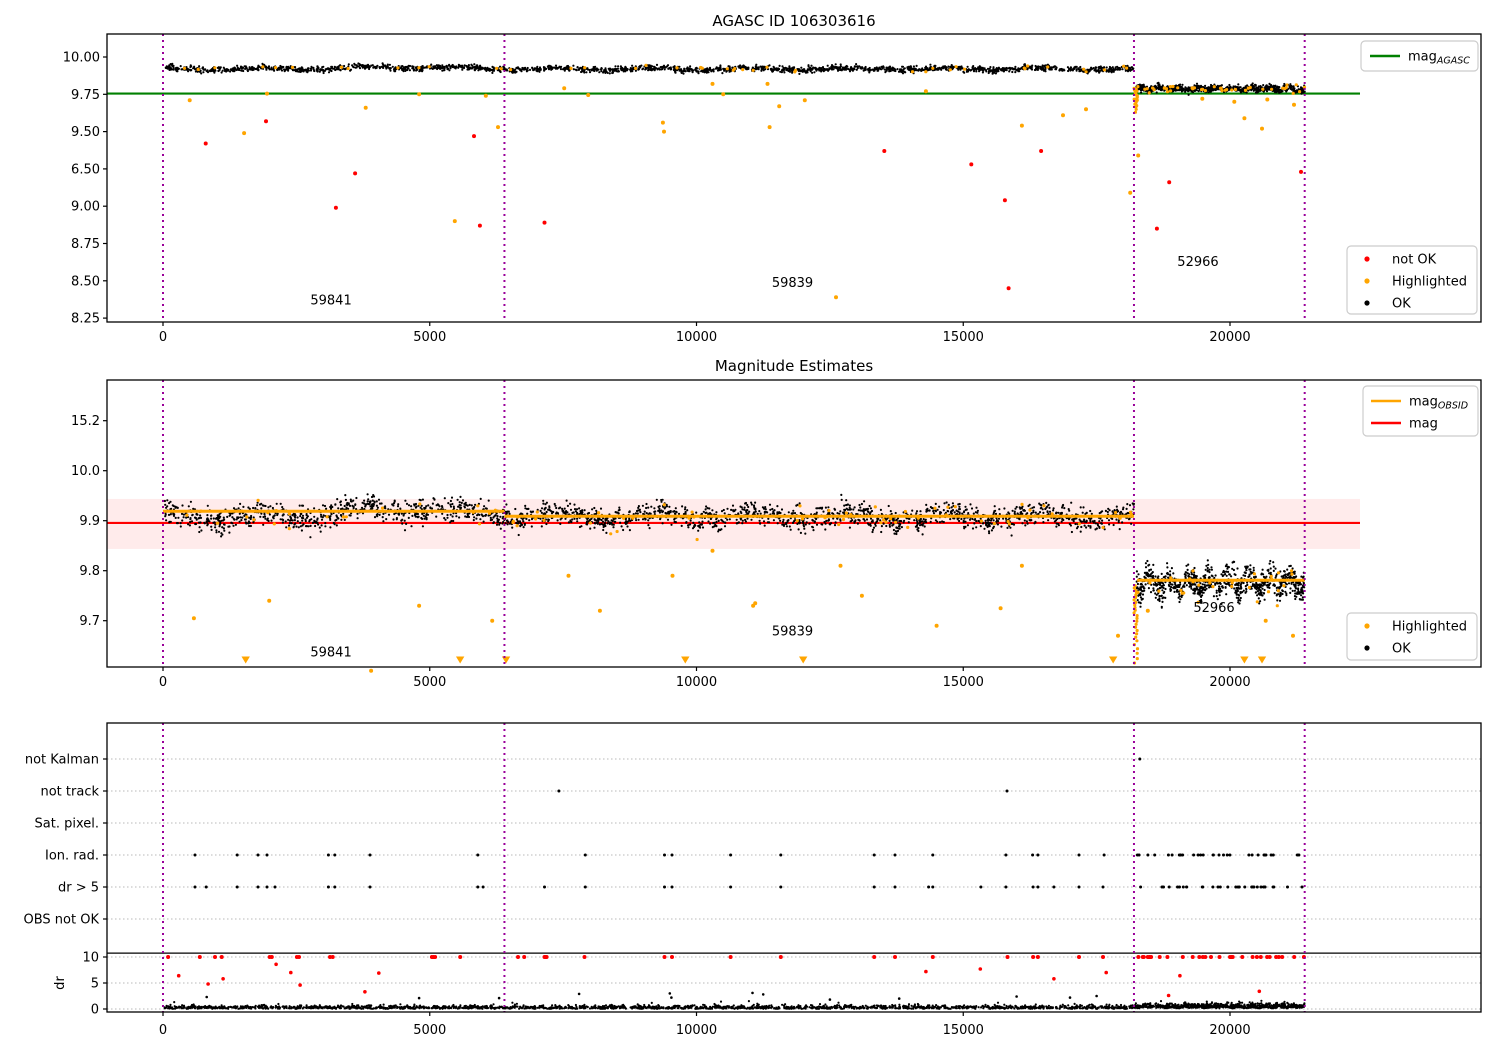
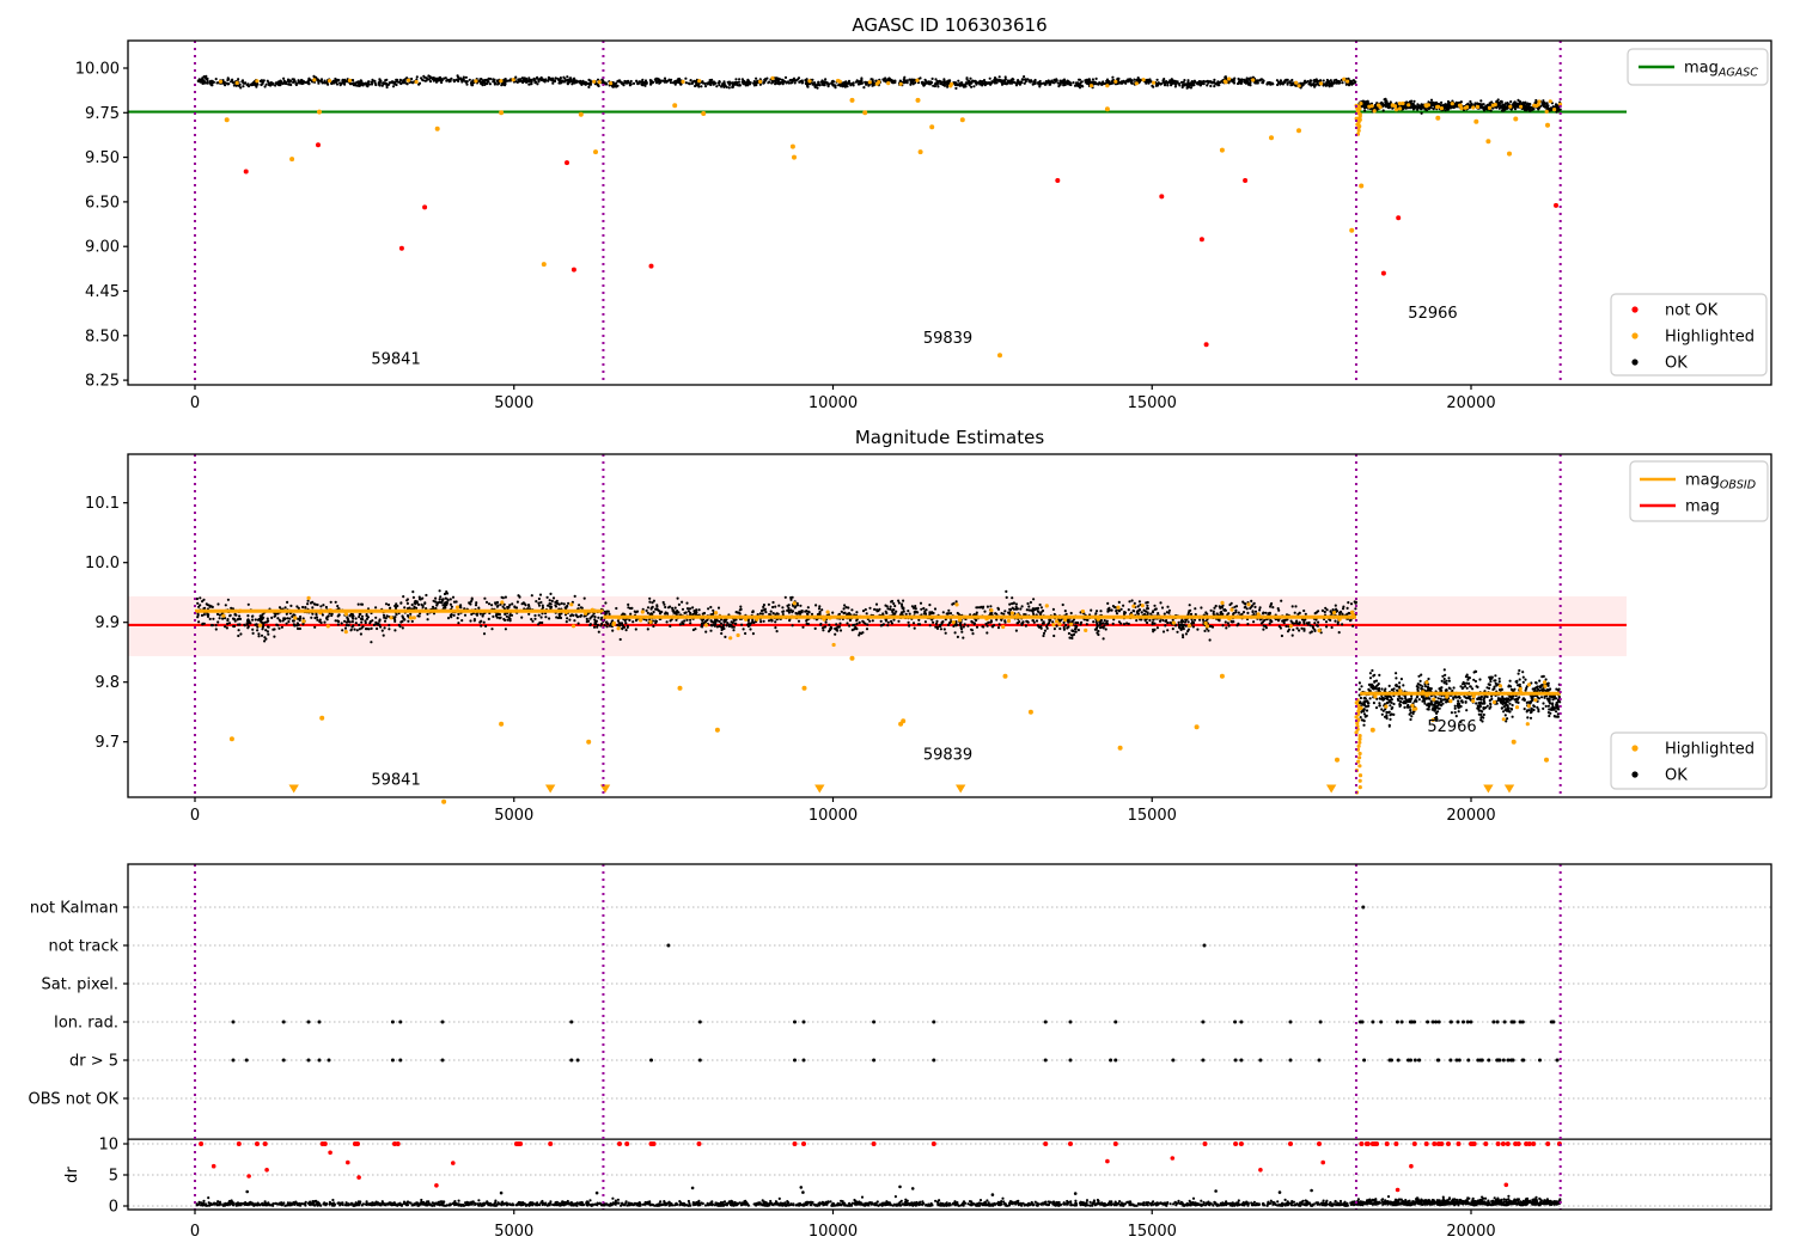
  AGASC ID 106303616
  Magnitude Estimates
  59841
  59839
  52966
  0
  5000
  10000
  15000
  20000
  10.00
  9.75
  9.50
  6.50
  9.00
- 8.75
+ 4.45
  8.50
  8.25
  magAGASC
  not OK
  Highlighted
  OK
  59841
  59839
  52966
  0
  5000
  10000
  15000
  20000
- 15.2
+ 10.1
  10.0
  9.9
  9.8
  9.7
  magOBSID
  mag
  Highlighted
  OK
  0
  5000
  10000
  15000
  20000
  not Kalman
  not track
  Sat. pixel.
  Ion. rad.
  dr > 5
  OBS not OK
  10
  5
  0
